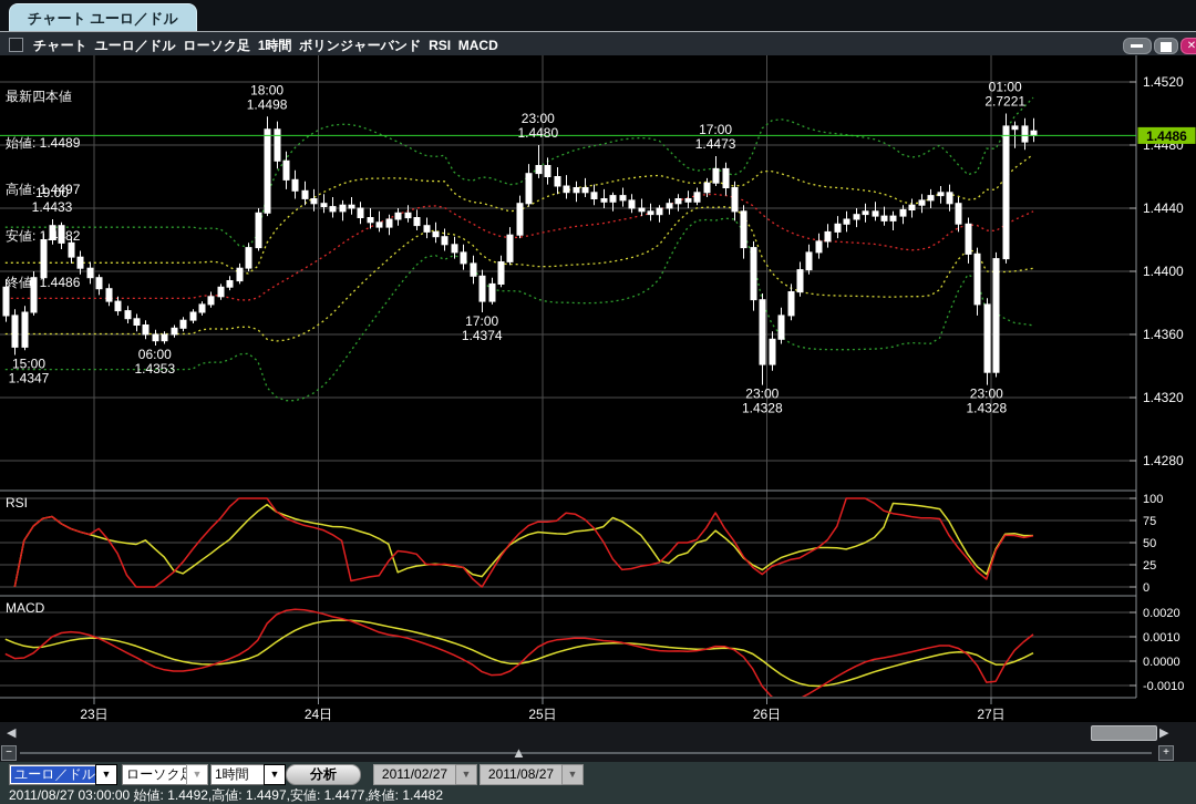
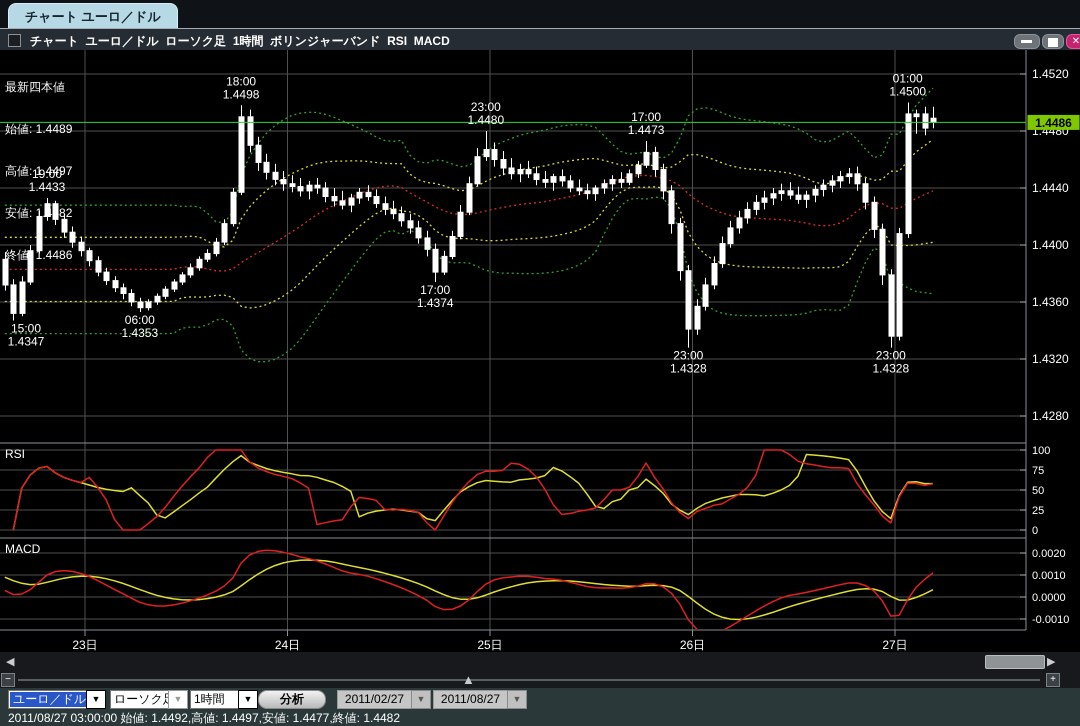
  チャート ユーロ／ドル
  チャート ユーロ／ドル ローソク足 1時間 ボリンジャーバンド RSI MACD
  ✕
  1.4520
  1.4480
  1.4440
  1.4400
  1.4360
  1.4320
  1.4280
  100
  75
  50
  25
  0
  0.0020
  0.0010
  0.0000
  -0.0010
  23日
  24日
  25日
  26日
  27日
  1.4486
  15:00
  1.4347
  19:00
  1.4433
  06:00
  1.4353
  18:00
  1.4498
  17:00
  1.4374
  23:00
  1.4480
  17:00
  1.4473
  23:00
  1.4328
  23:00
  1.4328
  01:00
- 2.7221
+ 1.4500
  最新四本値
  始値: 1.4489
  高値: 1.4497
  安値: 1.4482
  終値: 1.4486
  RSI
  MACD
  ◀
  ▶
  −
  ▲
  +
  ユーロ／ドル
  ▼
  ローソク
  ▼
  1時間
  ▼
  分析
  2011/02/27
  ▼
  2011/08/27
  ▼
  2011/08/27 03:00:00 始値: 1.4492,高値: 1.4497,安値: 1.4477,終値: 1.4482
